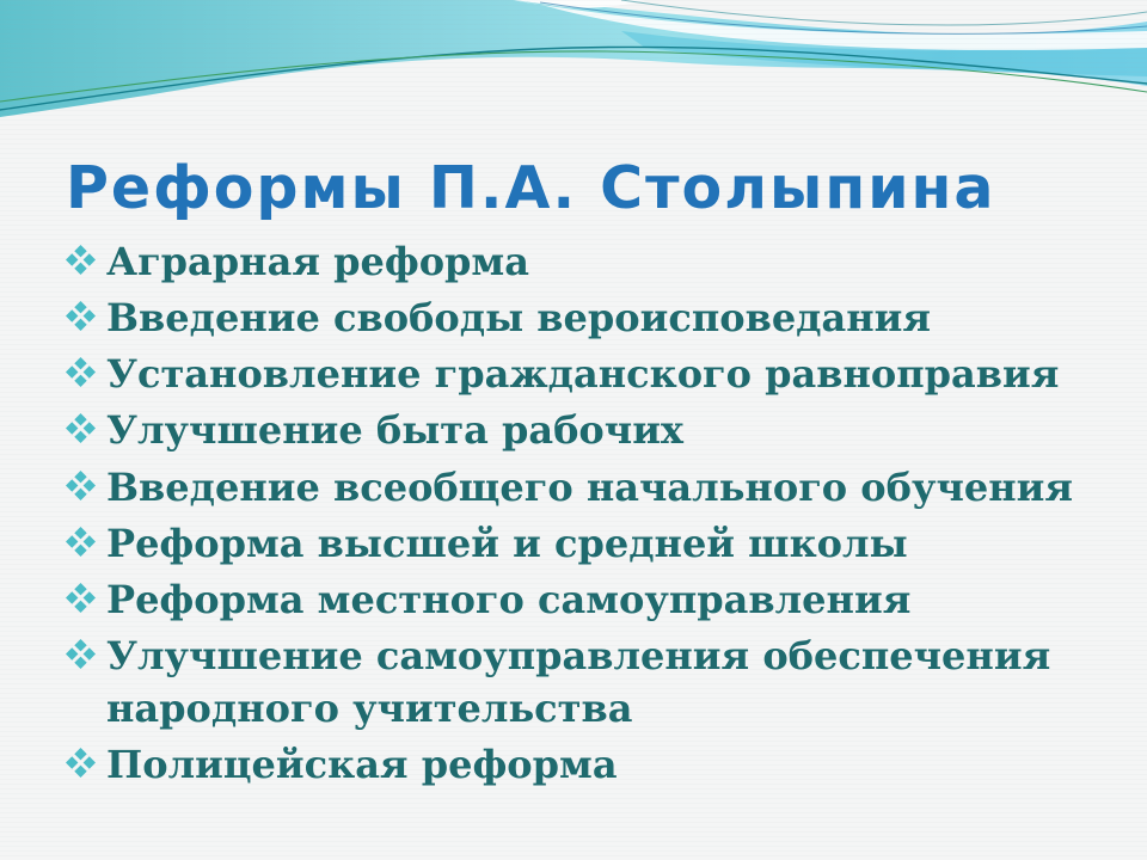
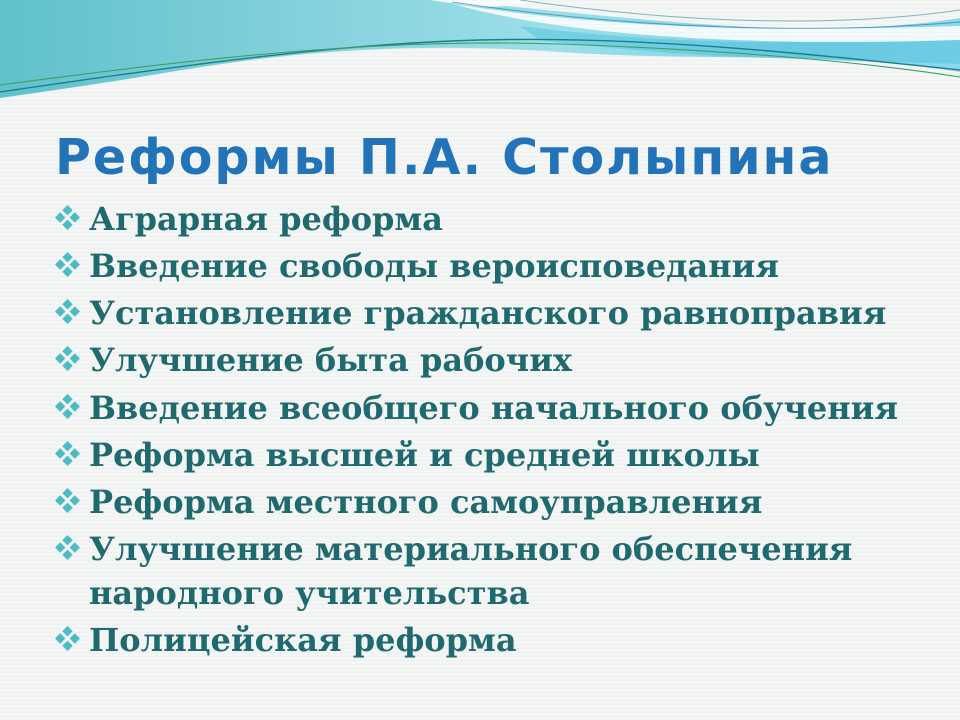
  Реформы П.А. Столыпина
  Аграрная реформа
  Введение свободы вероисповедания
  Установление гражданского равноправия
  Улучшение быта рабочих
  Введение всеобщего начального обучения
  Реформа высшей и средней школы
  Реформа местного самоуправления
- Улучшение самоуправления обеспечения народного учительства
+ Улучшение материального обеспечения народного учительства
  Полицейская реформа
